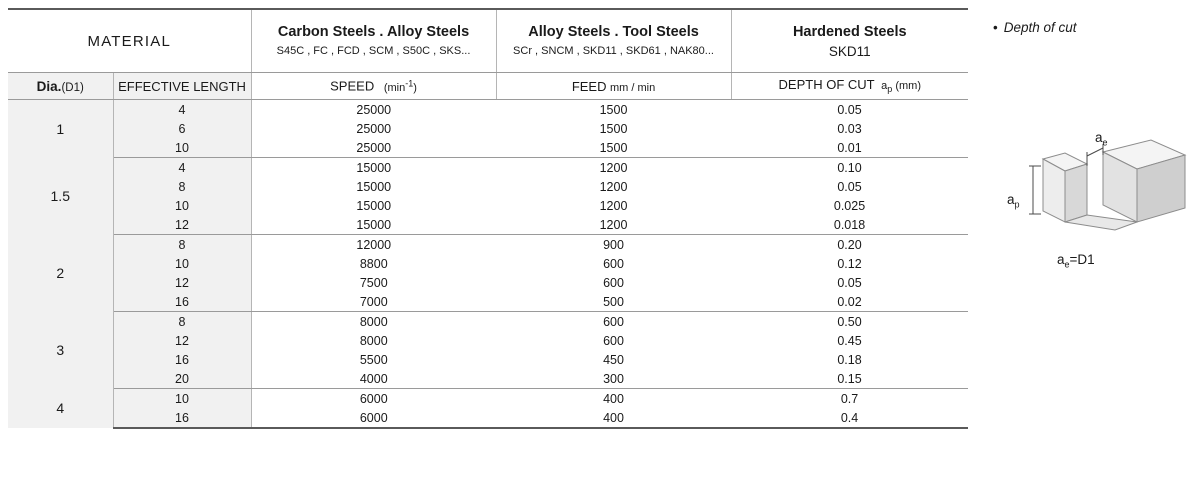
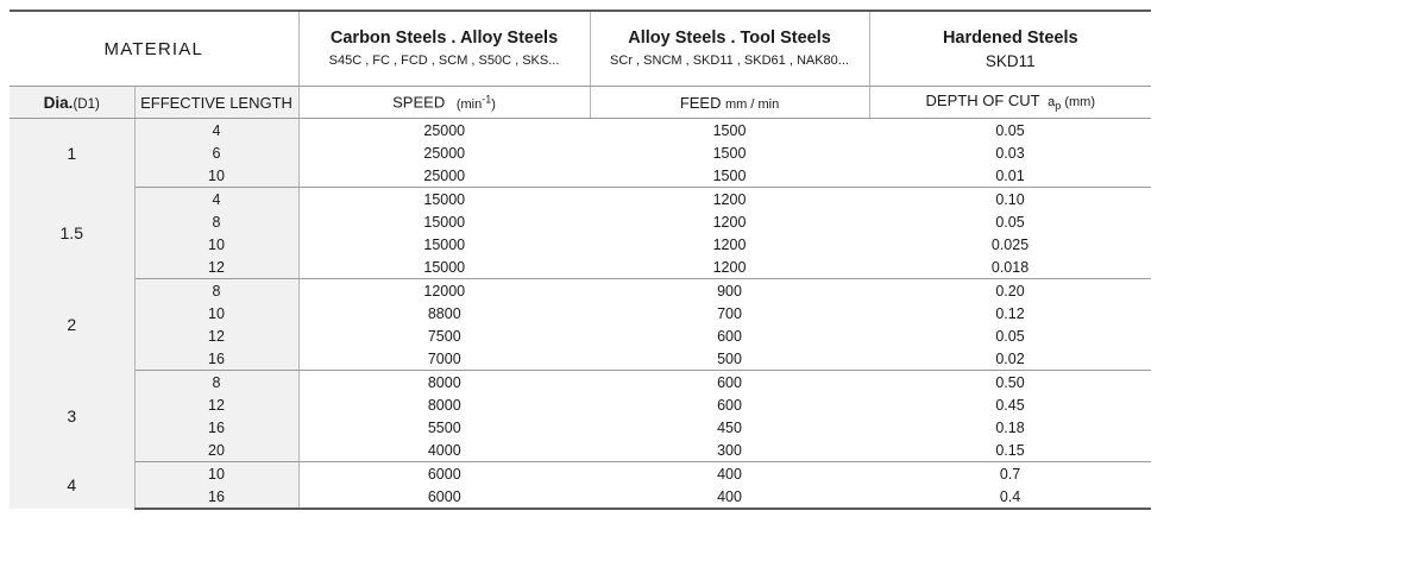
  MATERIAL	Carbon Steels . Alloy Steels S45C , FC , FCD , SCM , S50C , SKS...	Alloy Steels . Tool Steels SCr , SNCM , SKD11 , SKD61 , NAK80...	Hardened Steels SKD11
  Dia.(D1)	EFFECTIVE LENGTH	SPEED (min-1)	FEED mm / min	DEPTH OF CUT ap (mm)
  1	4	25000	1500	0.05
  6	25000	1500	0.03
  10	25000	1500	0.01
  1.5	4	15000	1200	0.10
  8	15000	1200	0.05
  10	15000	1200	0.025
  12	15000	1200	0.018
  2	8	12000	900	0.20
- 10	8800	600	0.12
+ 10	8800	700	0.12
  12	7500	600	0.05
  16	7000	500	0.02
  3	8	8000	600	0.50
  12	8000	600	0.45
  16	5500	450	0.18
  20	4000	300	0.15
  4	10	6000	400	0.7
  16	6000	400	0.4
- • Depth of cut
- ae
- ap
- ae=D1
